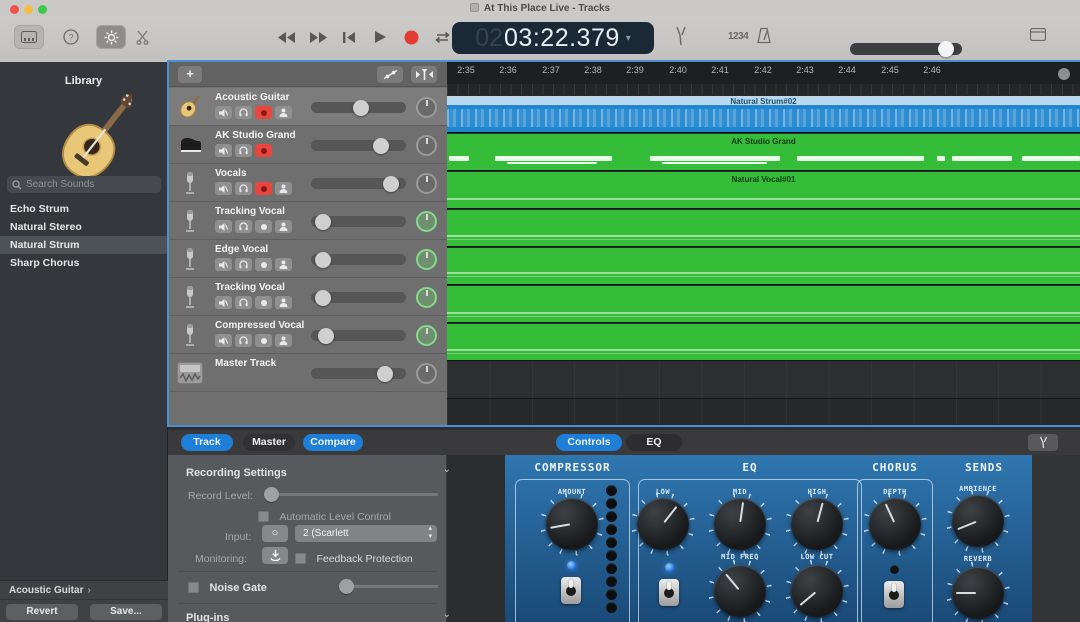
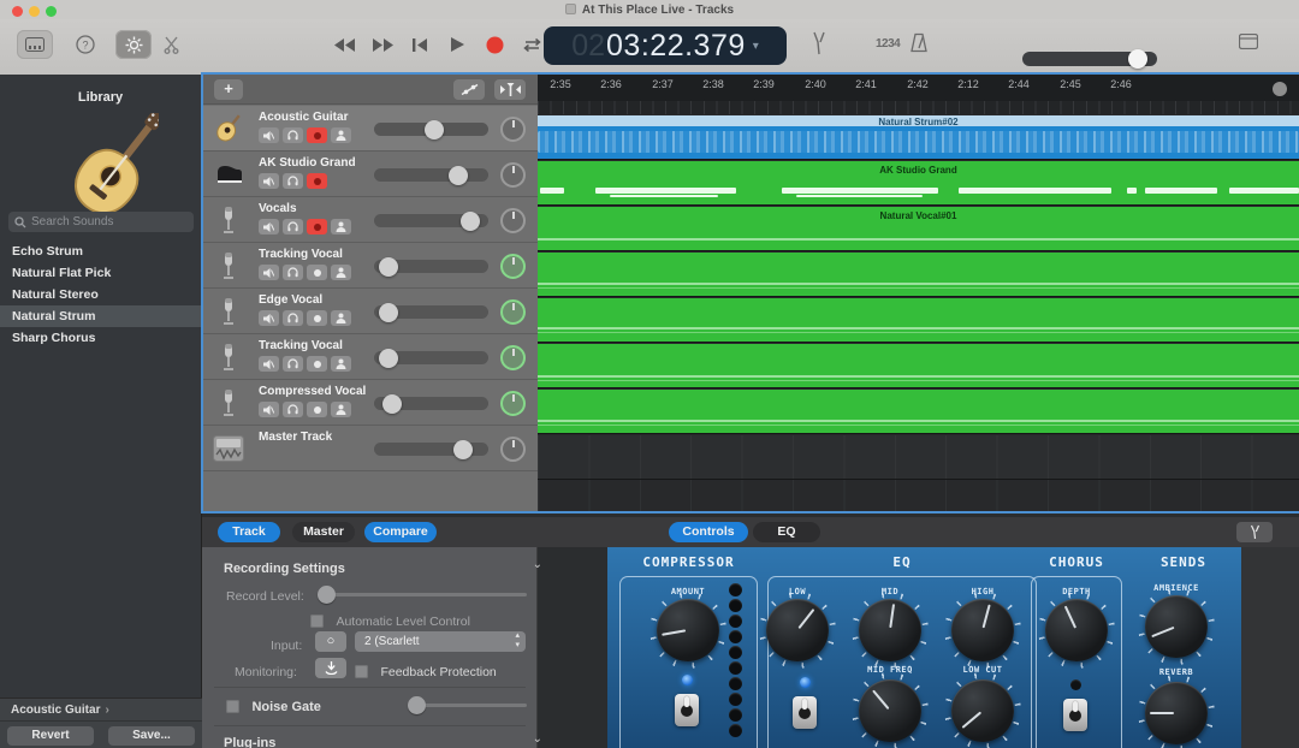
  At This Place Live - Tracks
  ?
  02
  03:22.379
  ▾
  1234
  Library
  Search Sounds
  Echo Strum
+ Natural Flat Pick
  Natural Stereo
  Natural Strum
  Sharp Chorus
  Acoustic Guitar ›
  Revert
  Save...
  +
  Acoustic Guitar
  AK Studio Grand
  Vocals
  Tracking Vocal
  Edge Vocal
  Tracking Vocal
  Compressed Vocal
  Master Track
  2:35
  2:36
  2:37
  2:38
  2:39
  2:40
  2:41
  2:42
- 2:43
+ 2:12
  2:44
  2:45
  2:46
  Natural Strum#02
  AK Studio Grand
  Natural Vocal#01
  Track
  Master
  Compare
  Controls
  EQ
  Recording Settings
  ⌄
  Record Level:
  Automatic Level Control
  Input:
  ○
  2 (Scarlett
  Monitoring:
  Feedback Protection
  Noise Gate
  Plug-ins
  ⌄
  COMPRESSOR
  EQ
  CHORUS
  SENDS
  MID FREQ
  LOW CUT
  REVERB
